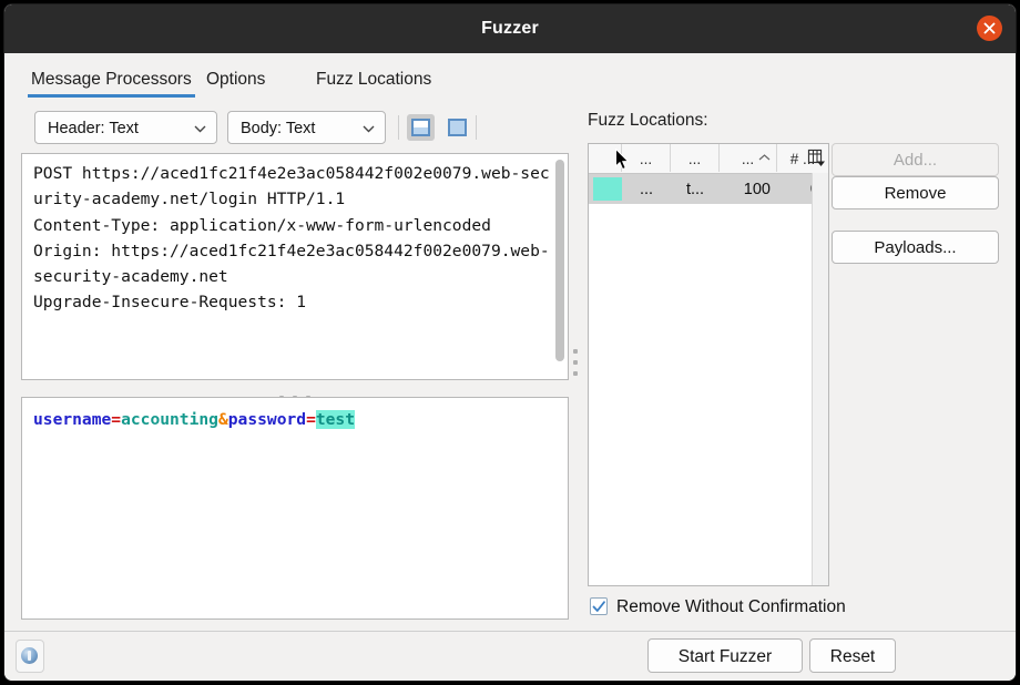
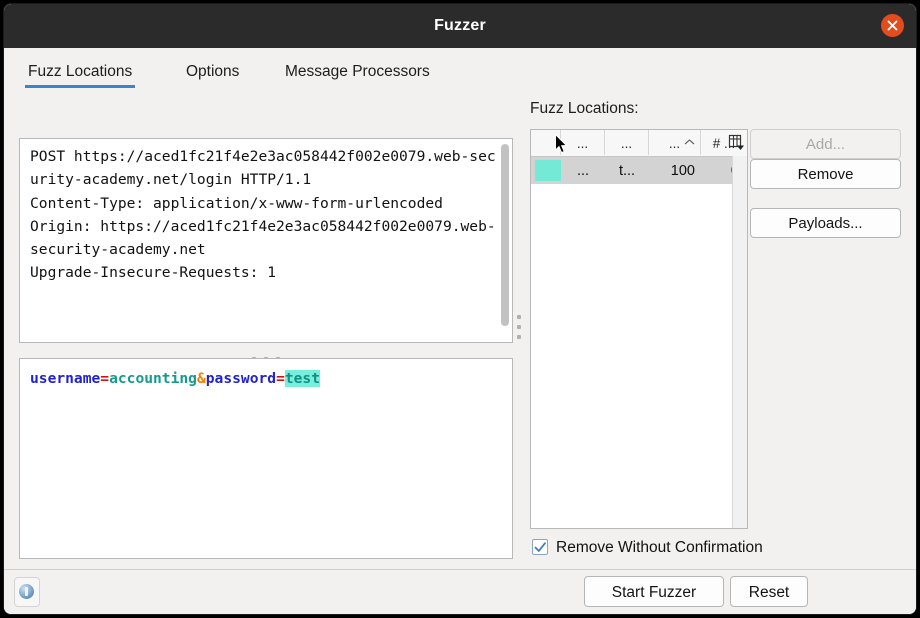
  Fuzzer
- Message Processors
+ Fuzz Locations
  Options
- Fuzz Locations
+ Message Processors
- Header: Text
- Body: Text
  POST https://aced1fc21f4e2e3ac058442f002e0079.web-security-academy.net/login HTTP/1.1
  Content-Type: application/x-www-form-urlencoded
  Origin: https://aced1fc21f4e2e3ac058442f002e0079.web-security-academy.net
  Upgrade-Insecure-Requests: 1
  username=accounting&password=test
  Fuzz Locations:
  ...
  ...
  ...
  ...
  t...
  100
  Add...
  Remove
  Payloads...
  Remove Without Confirmation
  Start Fuzzer
  Reset
